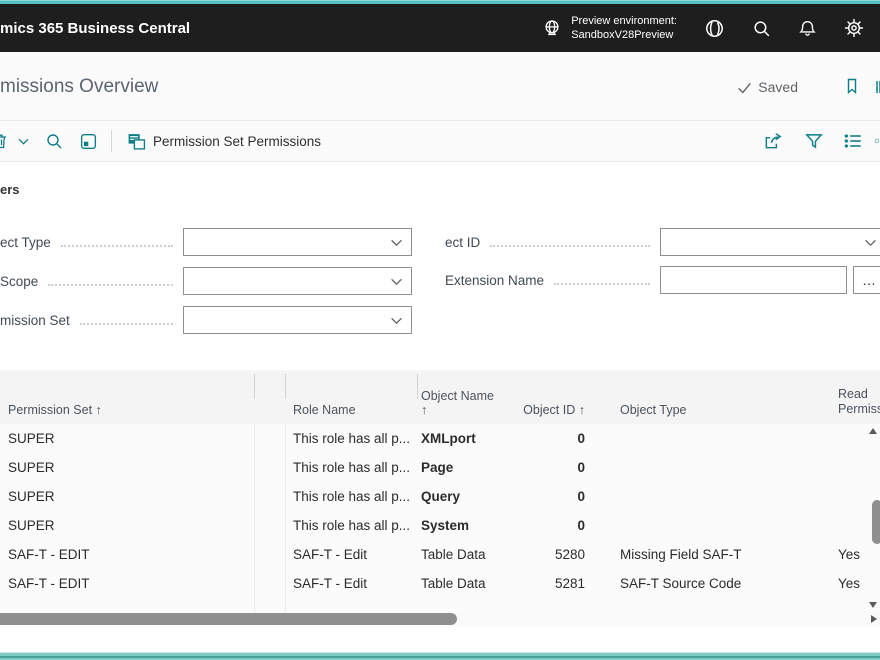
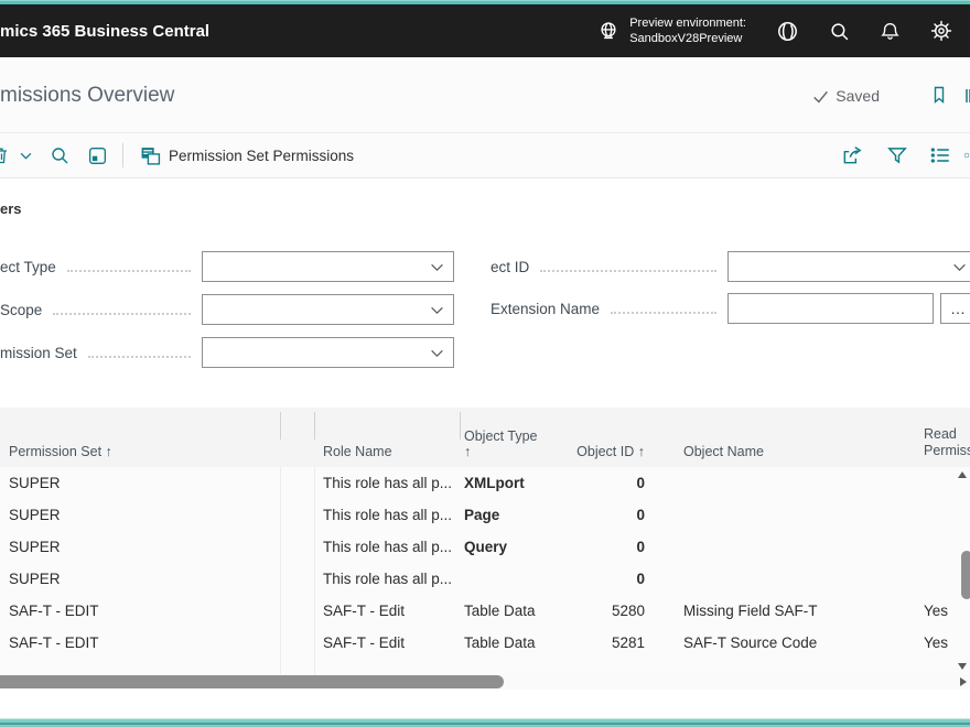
  mics 365 Business Central
  Preview environment:
  SandboxV28Preview
  missions Overview
  Saved
  Permission Set Permissions
  ers
  ect Type
  Scope
  mission Set
  ect ID
  Extension Name
  …
  Permission Set ↑
  Role Name
- Object Name
+ Object Type
  ↑
  Object ID ↑
- Object Type
+ Object Name
  Read Permis
  SUPER
  This role has all p...
  XMLport
  0
  SUPER
  This role has all p...
  Page
  0
  SUPER
  This role has all p...
  Query
  0
  SUPER
  This role has all p...
- System
  0
  SAF-T - EDIT
  SAF-T - Edit
  Table Data
  5280
  Missing Field SAF-T
  Yes
  SAF-T - EDIT
  SAF-T - Edit
  Table Data
  5281
  SAF-T Source Code
  Yes
